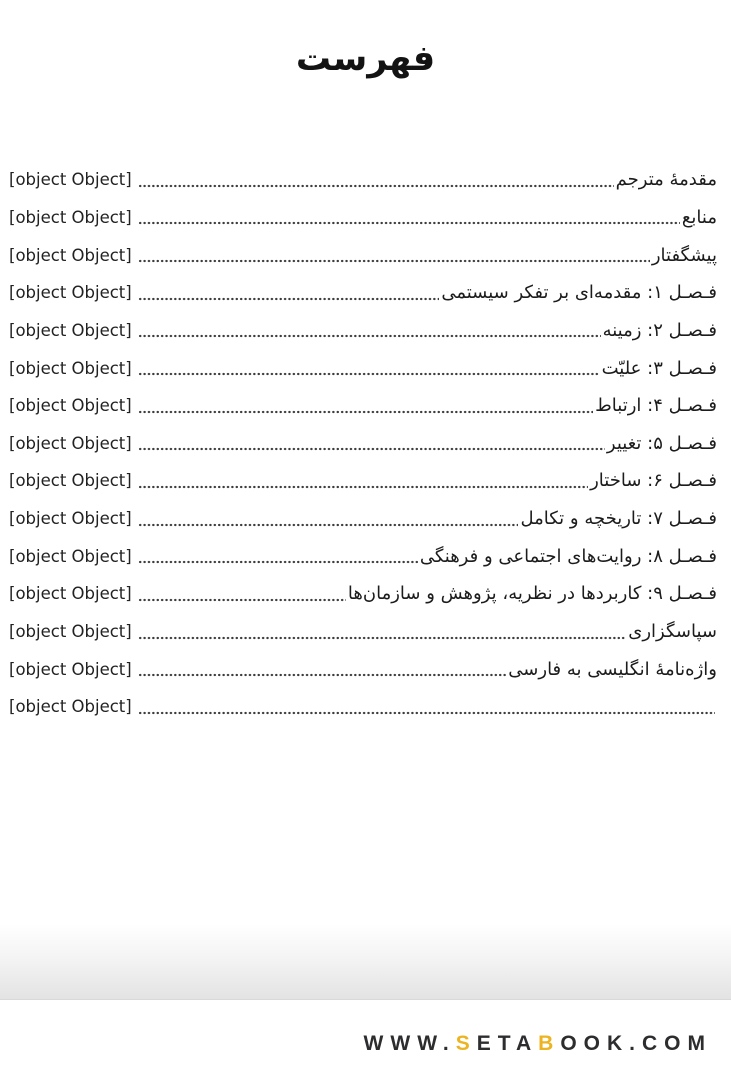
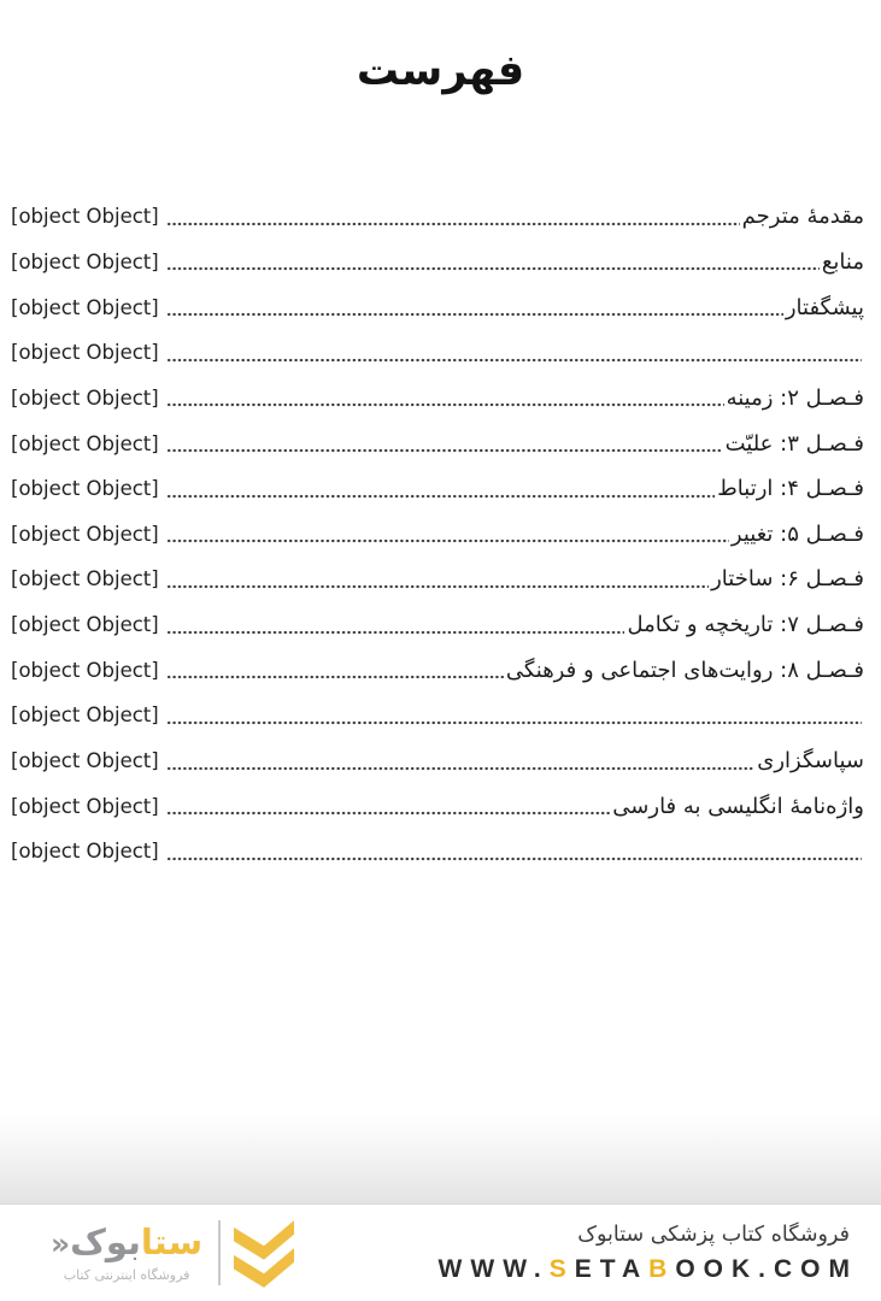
  فهرست
  مقدمهٔ مترجم
  [object Object]
  منابع
  [object Object]
  پیشگفتار
  [object Object]
- فـصـل ۱: مقدمه‌ای بر تفکر سیستمی
  [object Object]
  فـصـل ۲: زمینه
  [object Object]
  فـصـل ۳: علیّت
  [object Object]
  فـصـل ۴: ارتباط
  [object Object]
  فـصـل ۵: تغییر
  [object Object]
  فـصـل ۶: ساختار
  [object Object]
  فـصـل ۷: تاریخچه و تکامل
  [object Object]
  فـصـل ۸: روایت‌های اجتماعی و فرهنگی
  [object Object]
- فـصـل ۹: کاربردها در نظریه، پژوهش و سازمان‌ها
  [object Object]
  سپاسگزاری
  [object Object]
  واژه‌نامهٔ انگلیسی به فارسی
  [object Object]
  [object Object]
+ ستابوک«
+ فروشگاه اینترنتی کتاب
+ فروشگاه کتاب پزشکی ستابوک
  WWW.SETABOOK.COM
